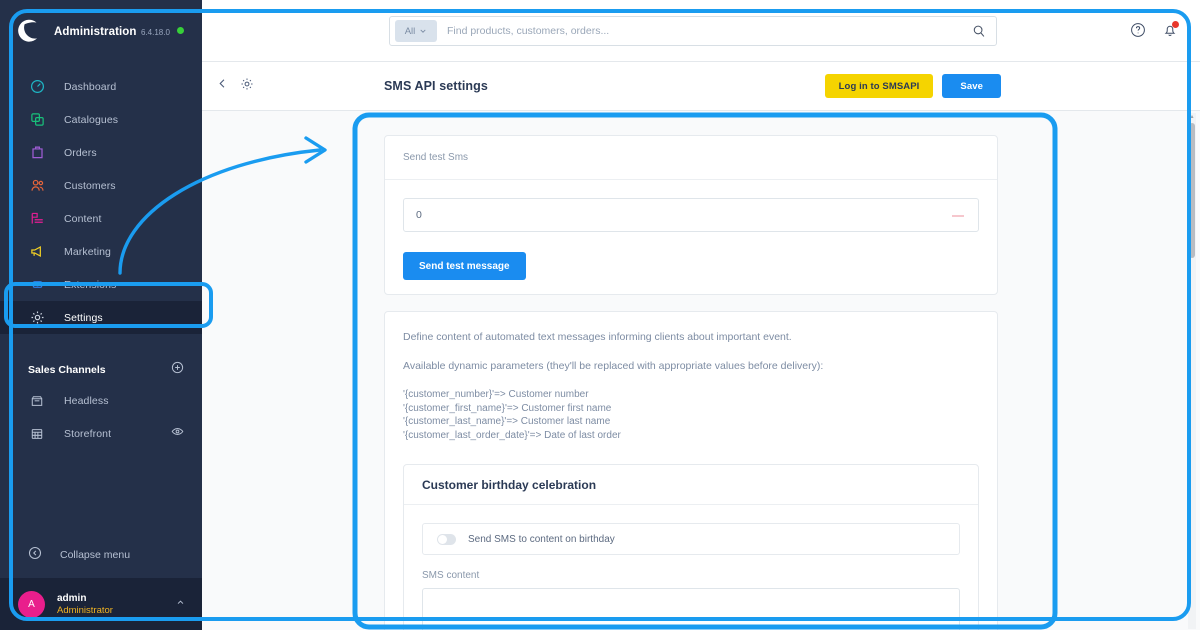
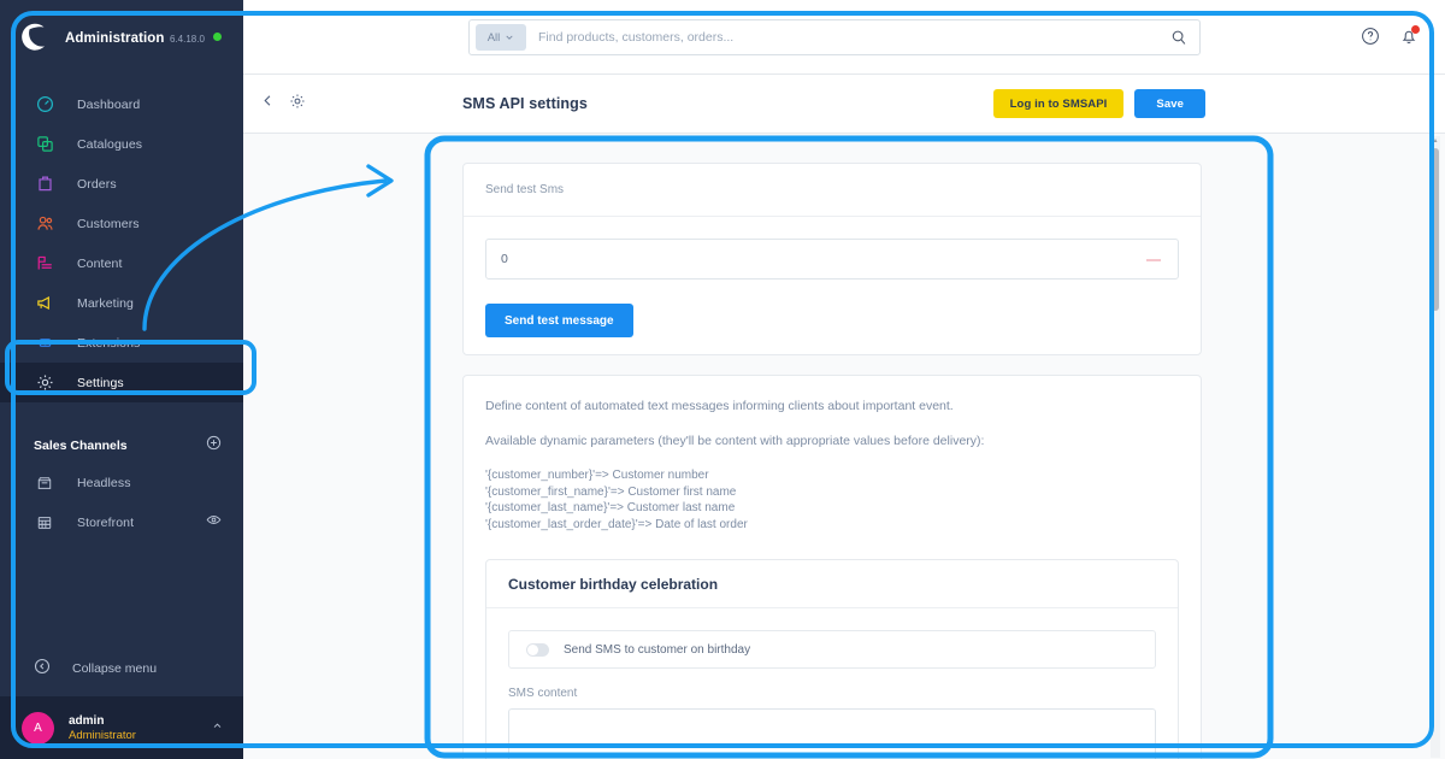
  Administration 6.4.18.0
  Dashboard
  Catalogues
  Orders
  Customers
  Content
  Marketing
  Settings
  Sales Channels
  Headless
  Storefront
  Collapse menu
  A
  admin
  Administrator
  All
  Find products, customers, orders...
  SMS API settings
  Log in to SMSAPI
  Save
  Send test Sms
  0
  Send test message
  Define content of automated text messages informing clients about important event.
- Available dynamic parameters (they'll be replaced with appropriate values before delivery):
+ Available dynamic parameters (they'll be content with appropriate values before delivery):
  '{customer_number}'=> Customer number
  '{customer_first_name}'=> Customer first name
  '{customer_last_name}'=> Customer last name
  '{customer_last_order_date}'=> Date of last order
  Customer birthday celebration
- Send SMS to content on birthday
+ Send SMS to customer on birthday
  SMS content
